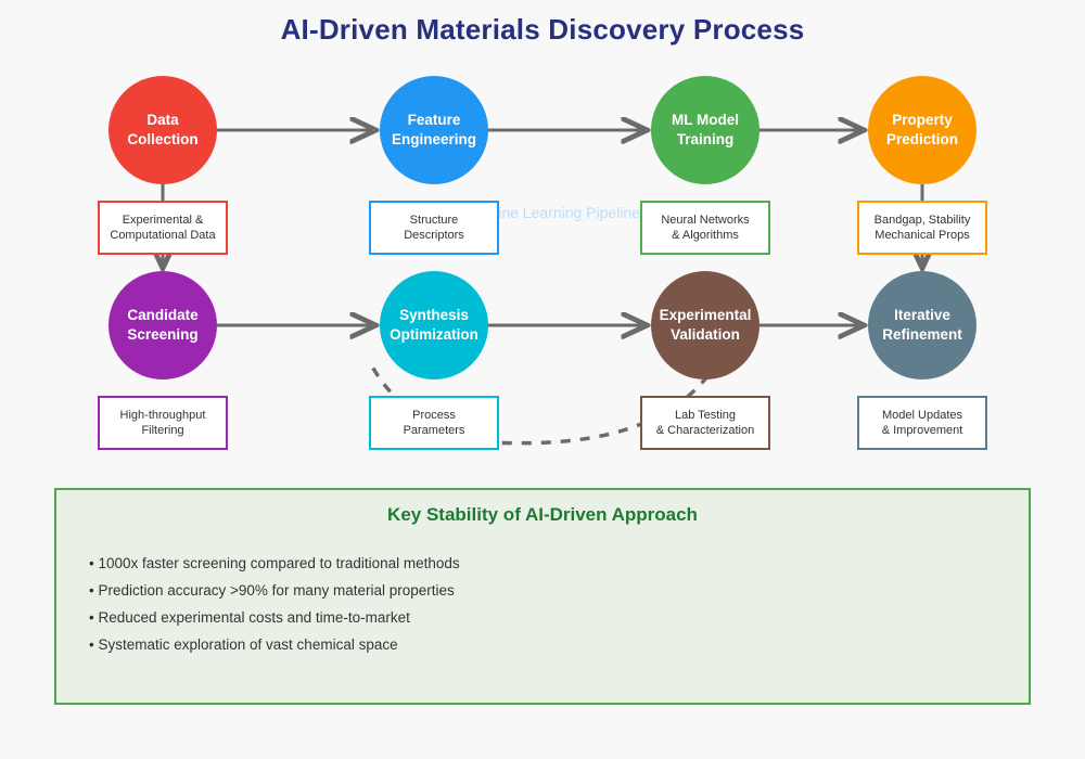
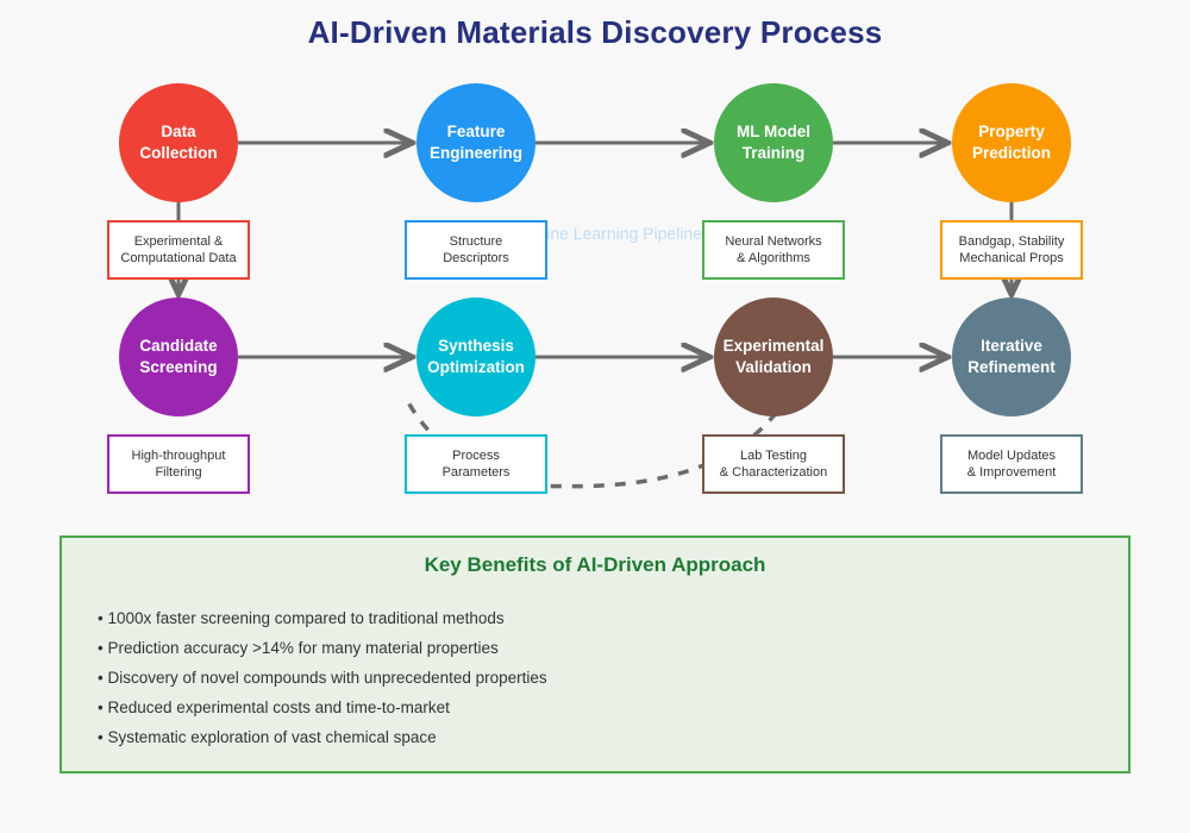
  AI-Driven Materials Discovery Process
  ine Learning Pipeline
  Data
  Collection
  Experimental &
  Computational Data
  Feature
  Engineering
  Structure
  Descriptors
  ML Model
  Training
  Neural Networks
  & Algorithms
  Property
  Prediction
  Bandgap, Stability
  Mechanical Props
  Candidate
  Screening
  High-throughput
  Filtering
  Synthesis
  Optimization
  Process
  Parameters
  Experimental
  Validation
  Lab Testing
  & Characterization
  Iterative
  Refinement
  Model Updates
  & Improvement
- Key Stability of AI-Driven Approach
+ Key Benefits of AI-Driven Approach
  • 1000x faster screening compared to traditional methods
- • Prediction accuracy >90% for many material properties
+ • Prediction accuracy >14% for many material properties
+ • Discovery of novel compounds with unprecedented properties
  • Reduced experimental costs and time-to-market
  • Systematic exploration of vast chemical space
